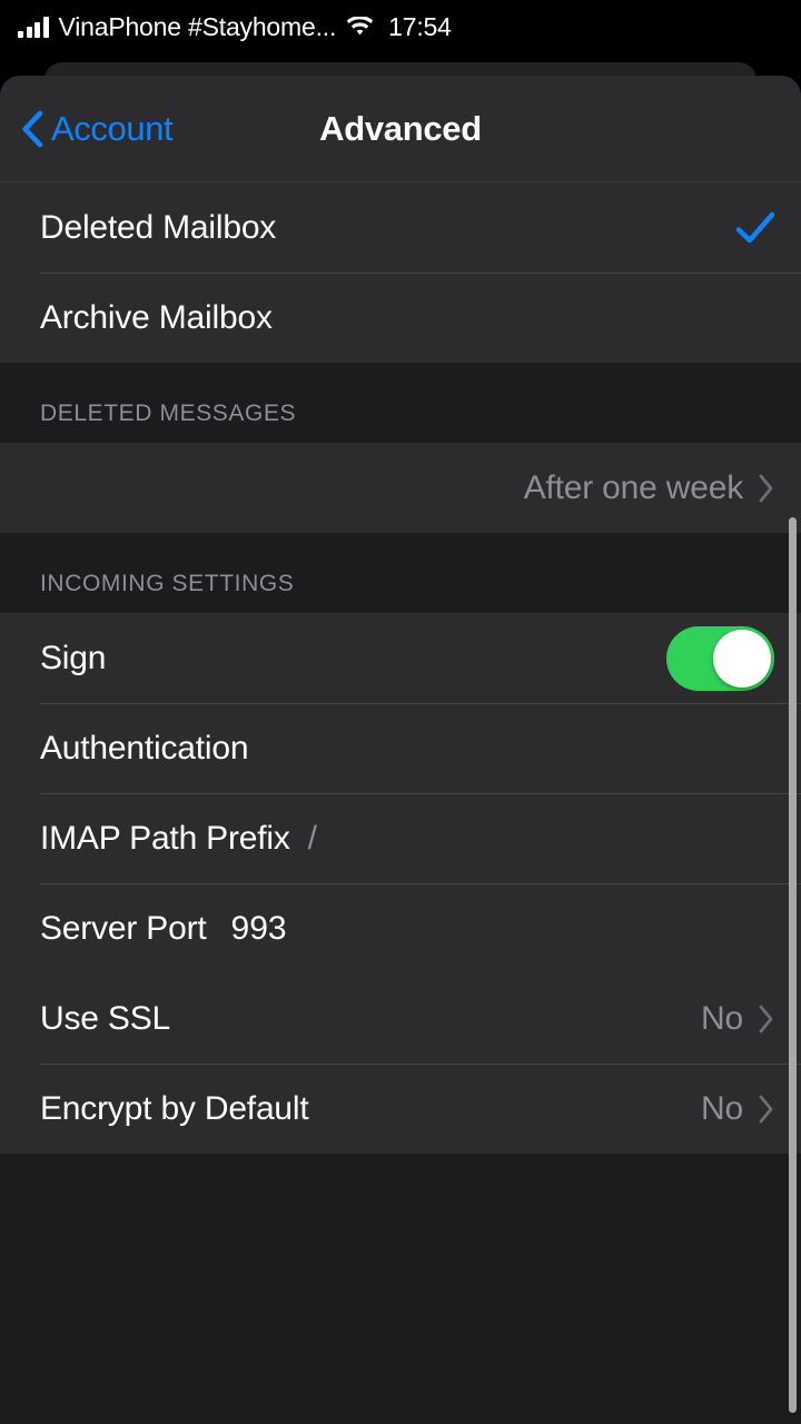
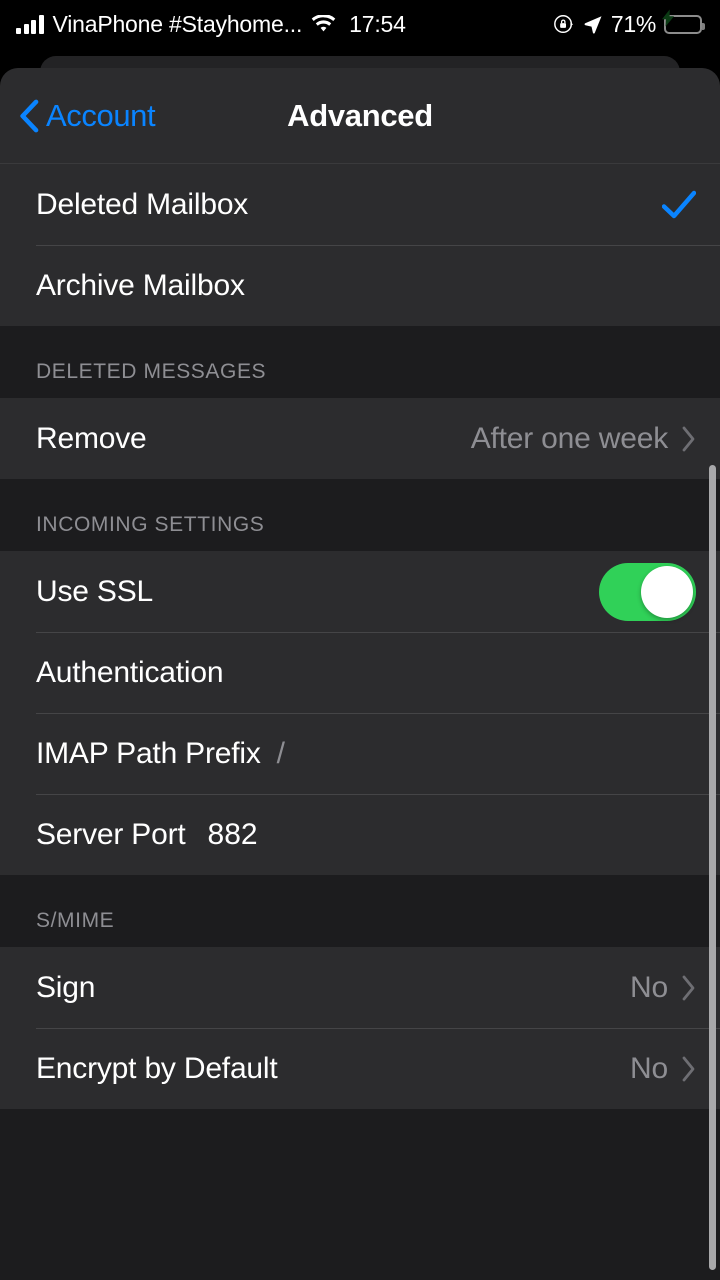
  VinaPhone #Stayhome...
  17:54
+ 71%
  Account
  Advanced
  Deleted Mailbox
  Archive Mailbox
  DELETED MESSAGES
+ Remove
  After one week
  INCOMING SETTINGS
- Sign
+ Use SSL
  Authentication
  IMAP Path Prefix
  /
  Server Port
- 993
+ 882
+ S/MIME
- Use SSL
+ Sign
  No
  Encrypt by Default
  No
